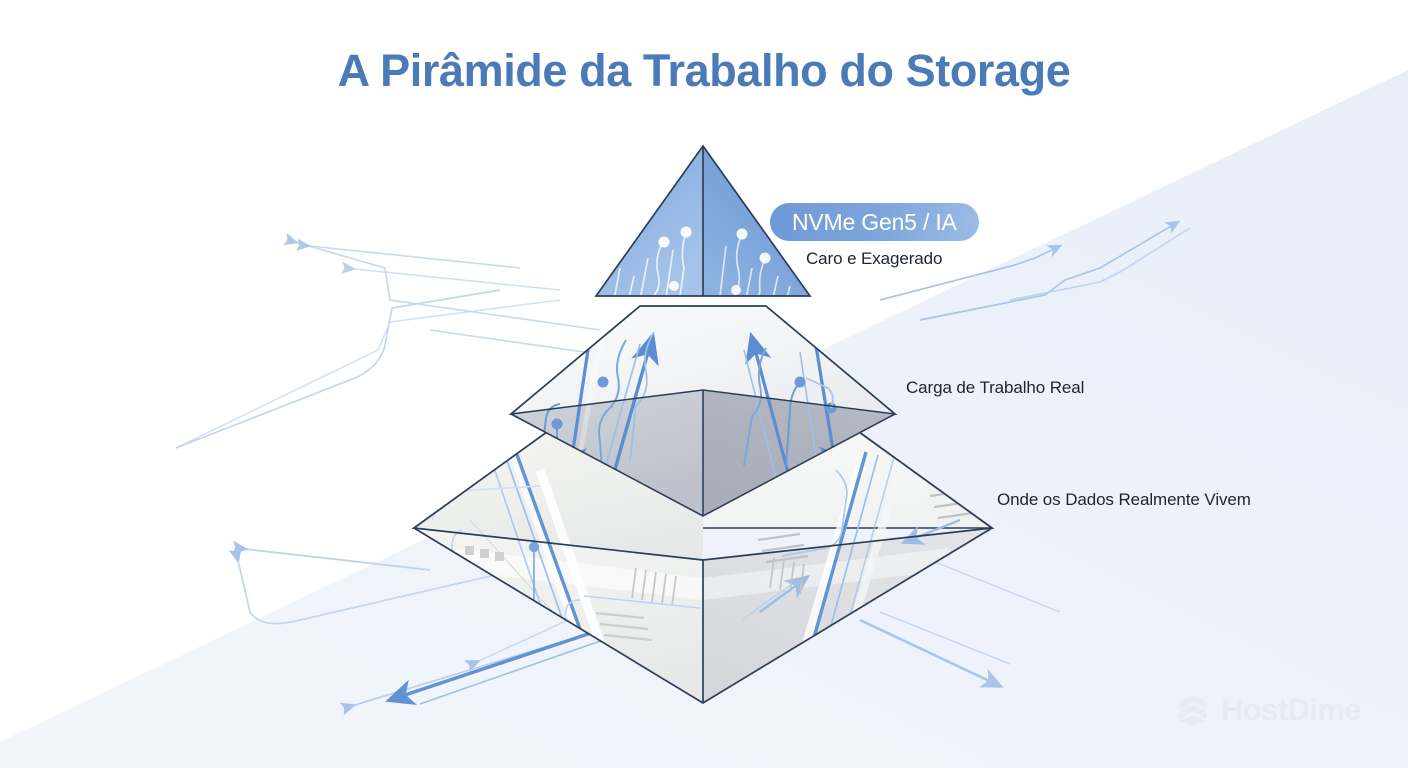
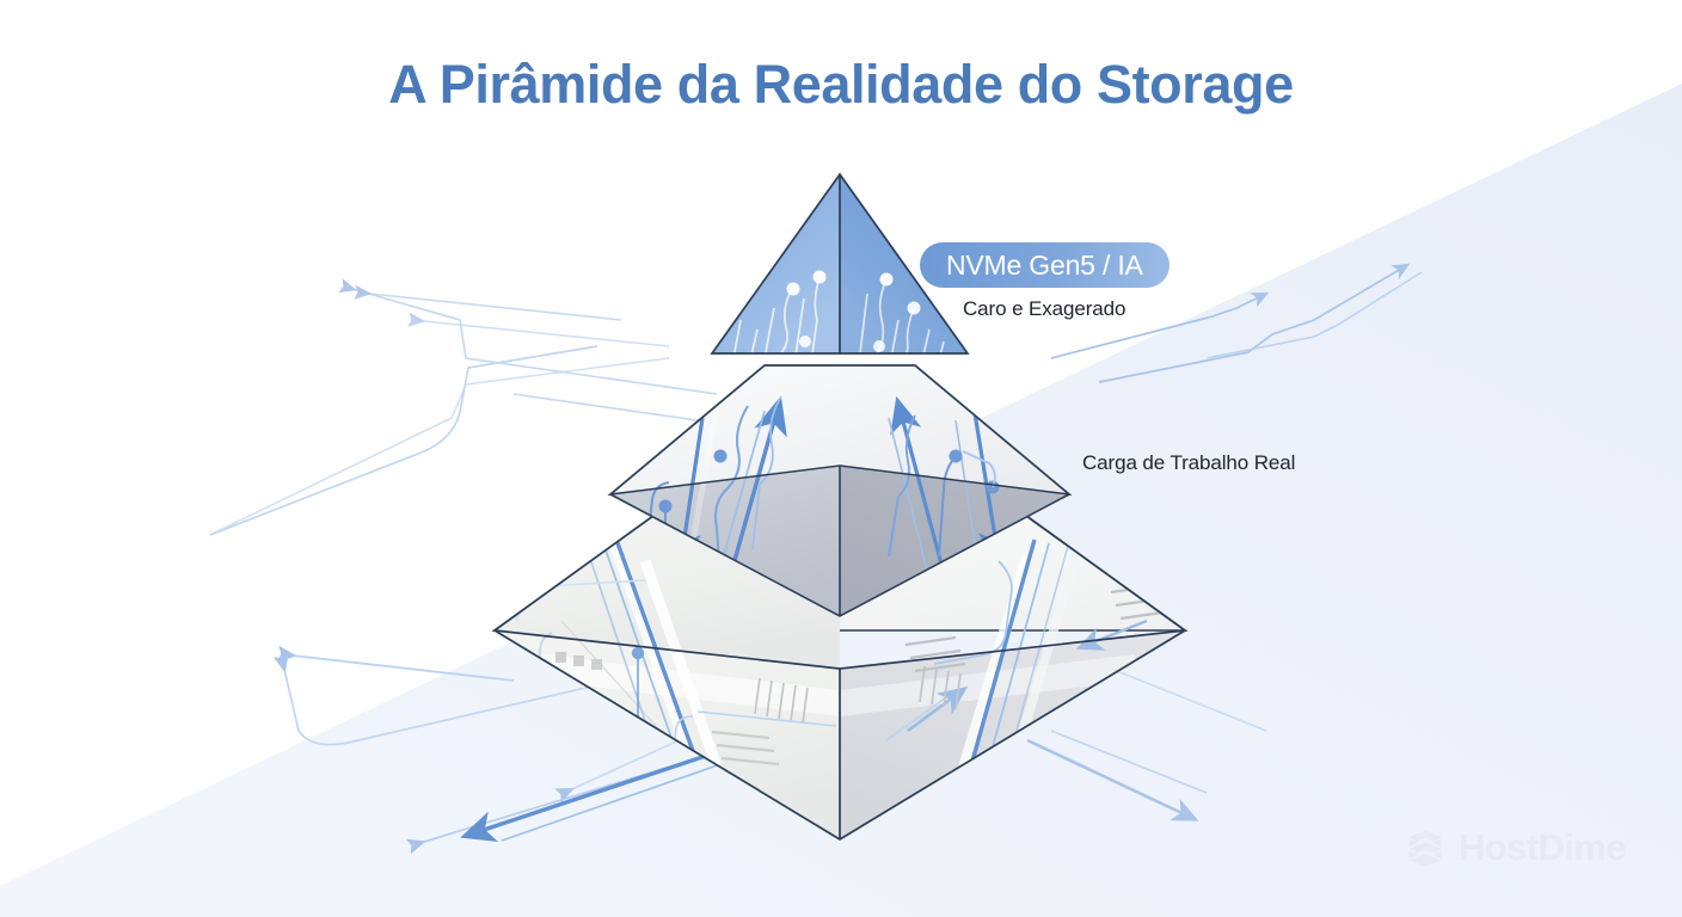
- A Pirâmide da Trabalho do Storage
+ A Pirâmide da Realidade do Storage
  NVMe Gen5 / IA
  Caro e Exagerado
  Carga de Trabalho Real
- Onde os Dados Realmente Vivem
